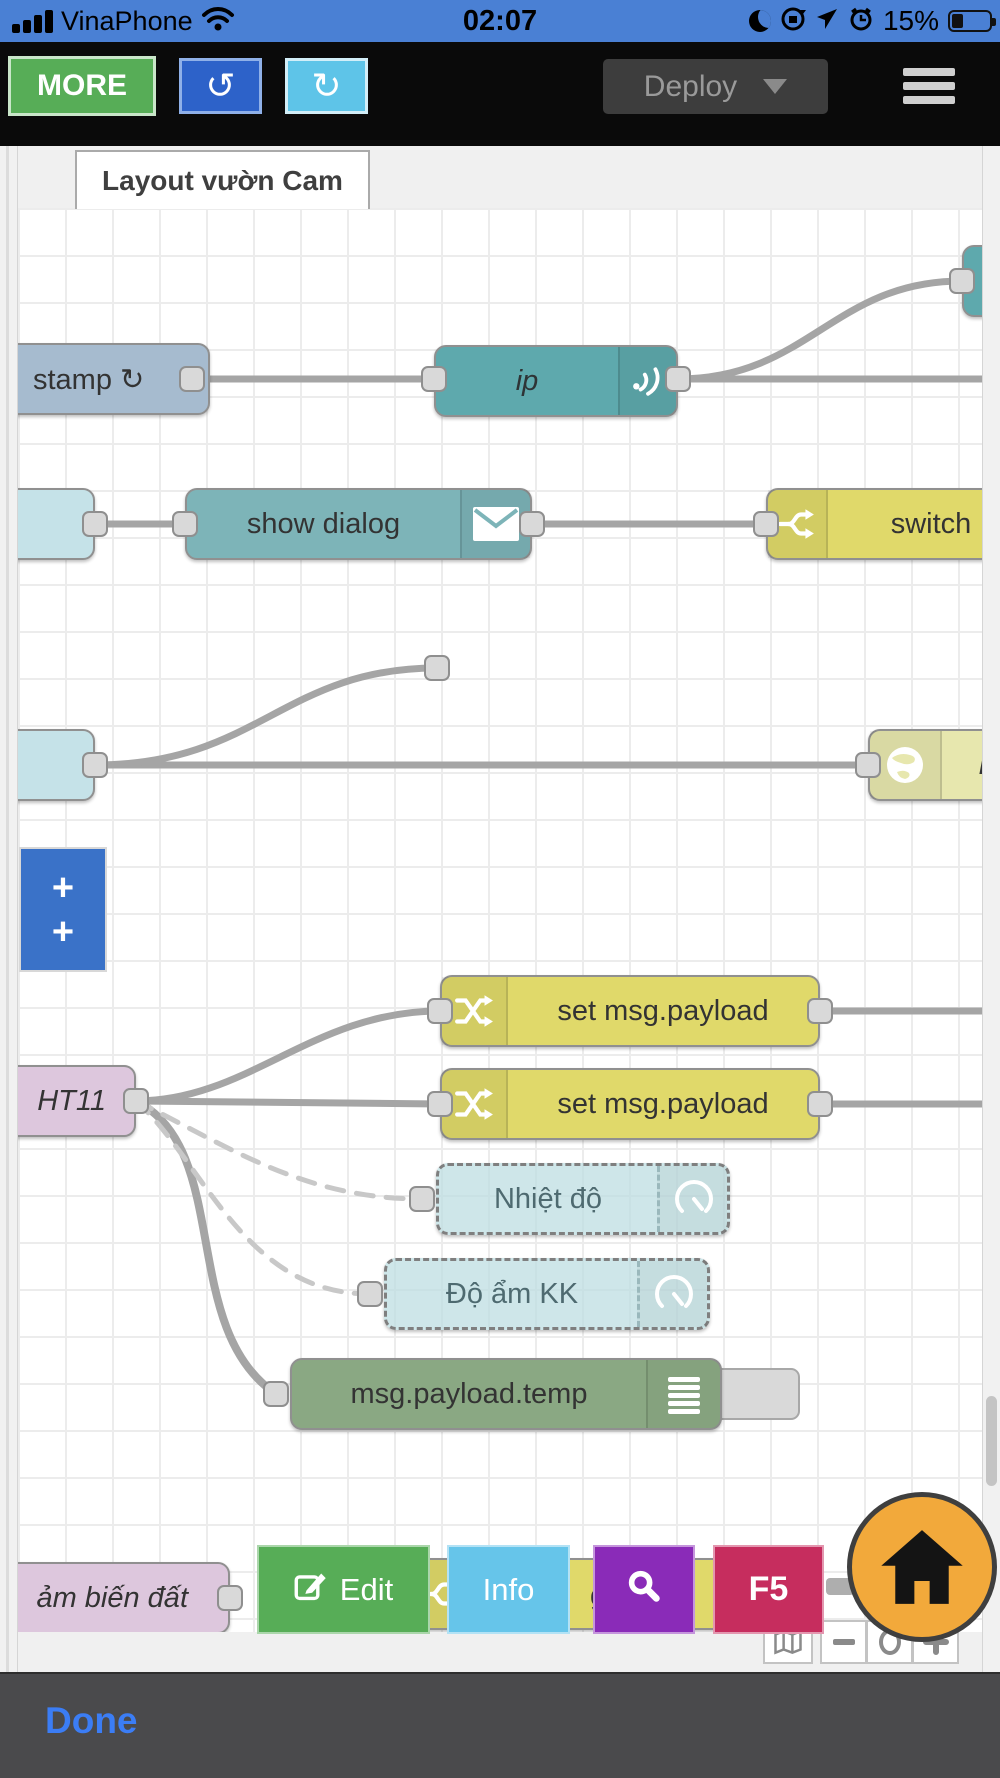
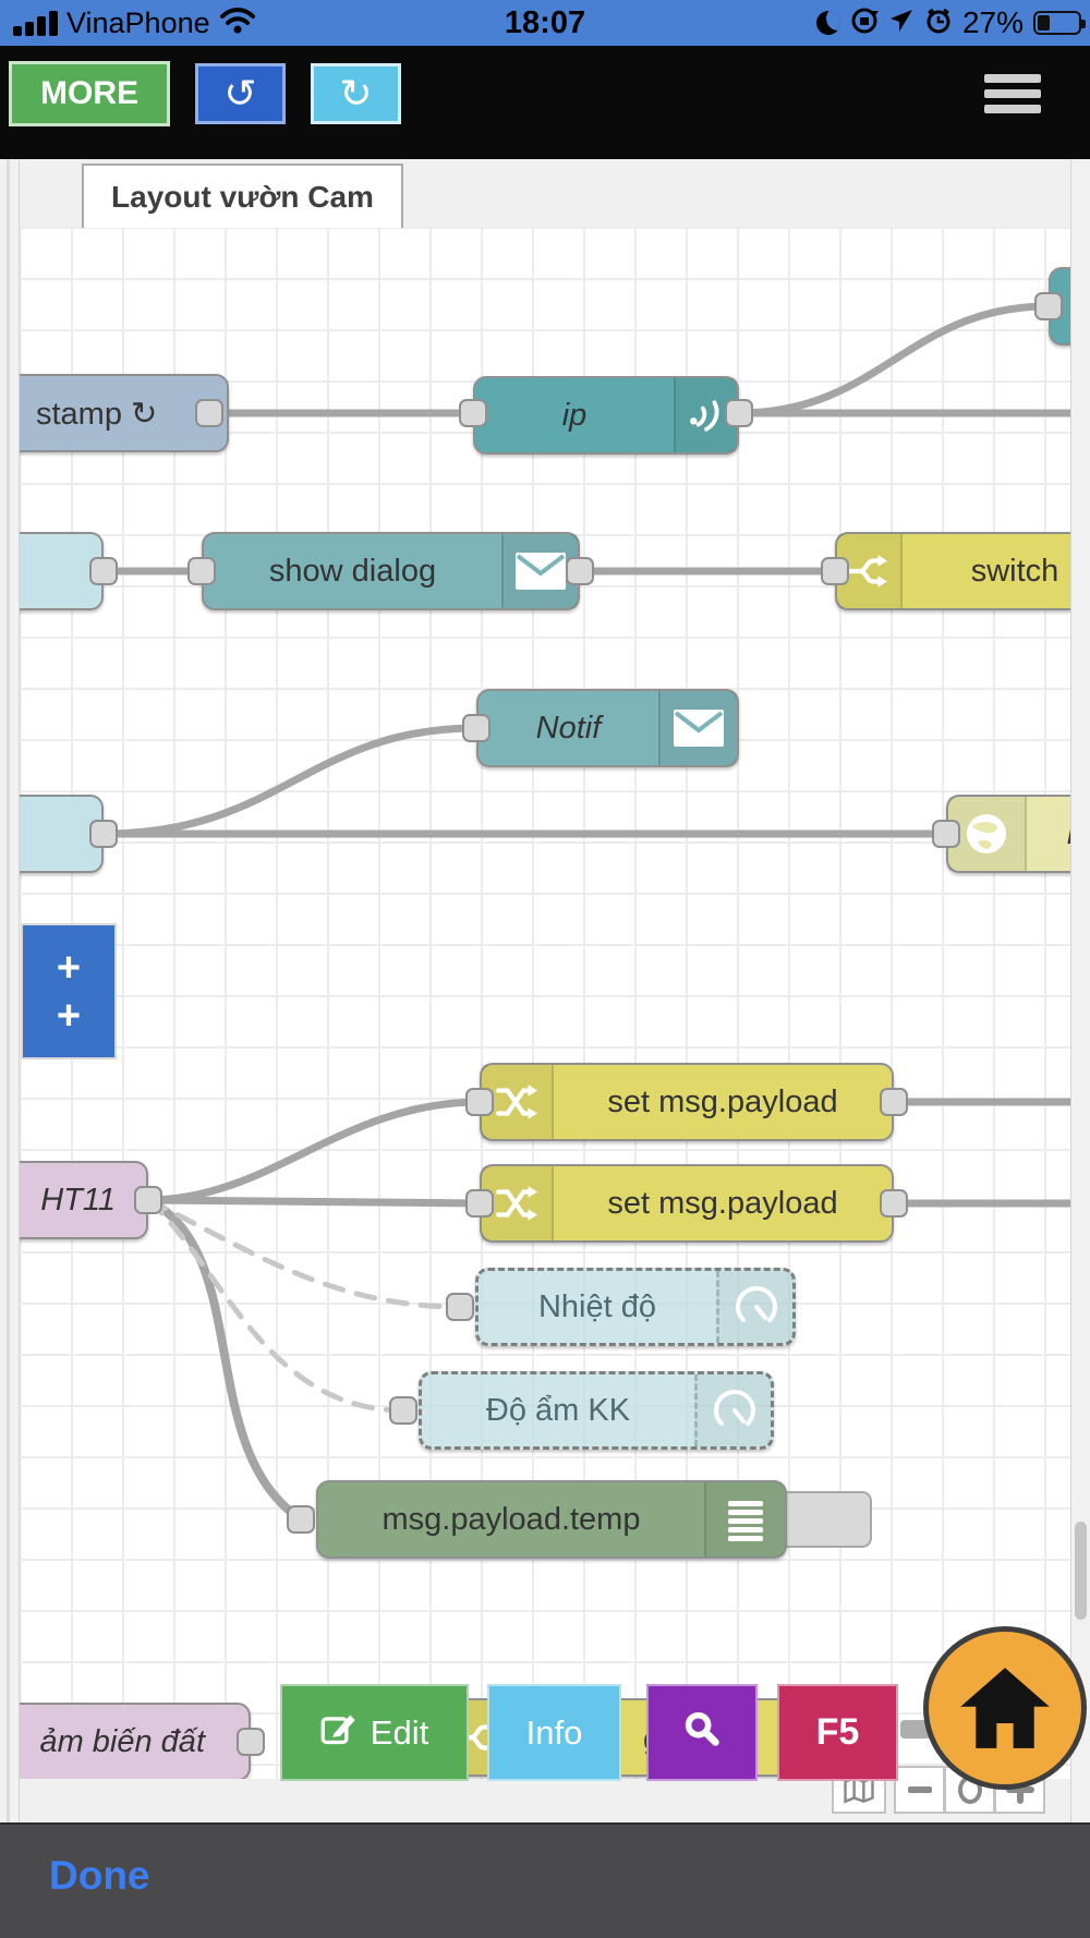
  VinaPhone
- 02:07
+ 18:07
- 15%
+ 27%
  MORE
  ↺
  ↻
- Deploy
  Layout vườn Cam
  stamp ↻
  ip
  show dialog
  switch
+ Notif
  +
  +
  set msg.payload
  set msg.payload
  HT11
  Nhiệt độ
  Độ ẩm KK
  msg.payload.temp
  ảm biến đất
  Edit
  Info
  F5
  Done
